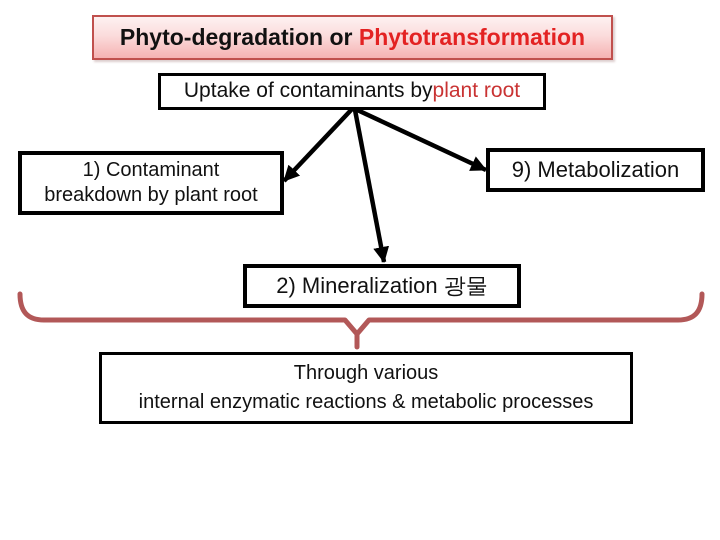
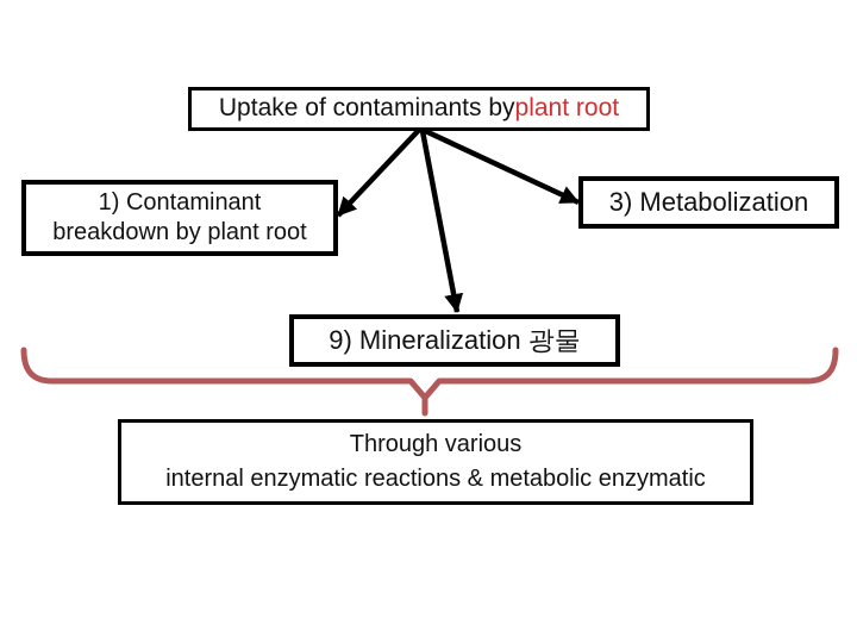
- Phyto-degradation or Phytotransformation
  Uptake of contaminants by
  plant root
  1) Contaminant
  breakdown by plant root
- 9) Metabolization
+ 3) Metabolization
- 2) Mineralization 광물
+ 9) Mineralization 광물
  Through various
- internal enzymatic reactions & metabolic processes
+ internal enzymatic reactions & metabolic enzymatic
